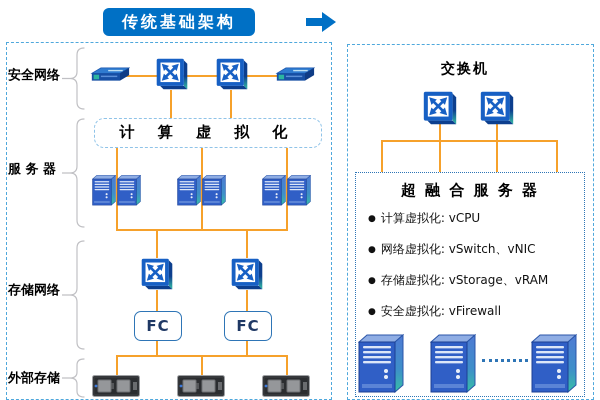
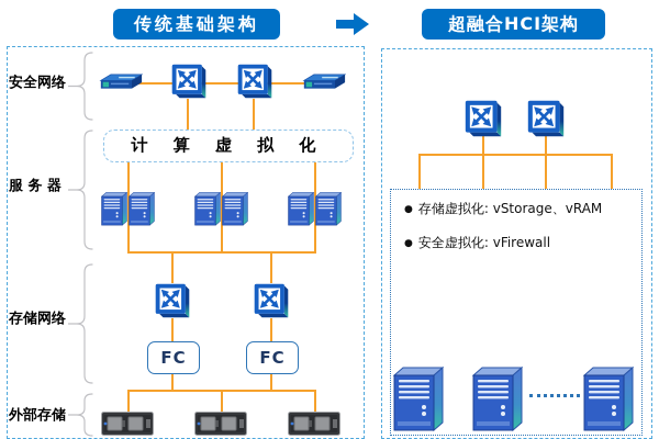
  传统基础架构
+ 超融合HCI架构
  安全网络
  服 务 器
  存储网络
  外部存储
  计 算 虚 拟 化
  FC
  FC
- 交换机
- 超 融 合 服 务 器
- 计算虚拟化: vCPU
- 网络虚拟化: vSwitch、vNIC
  存储虚拟化: vStorage、vRAM
  安全虚拟化: vFirewall
